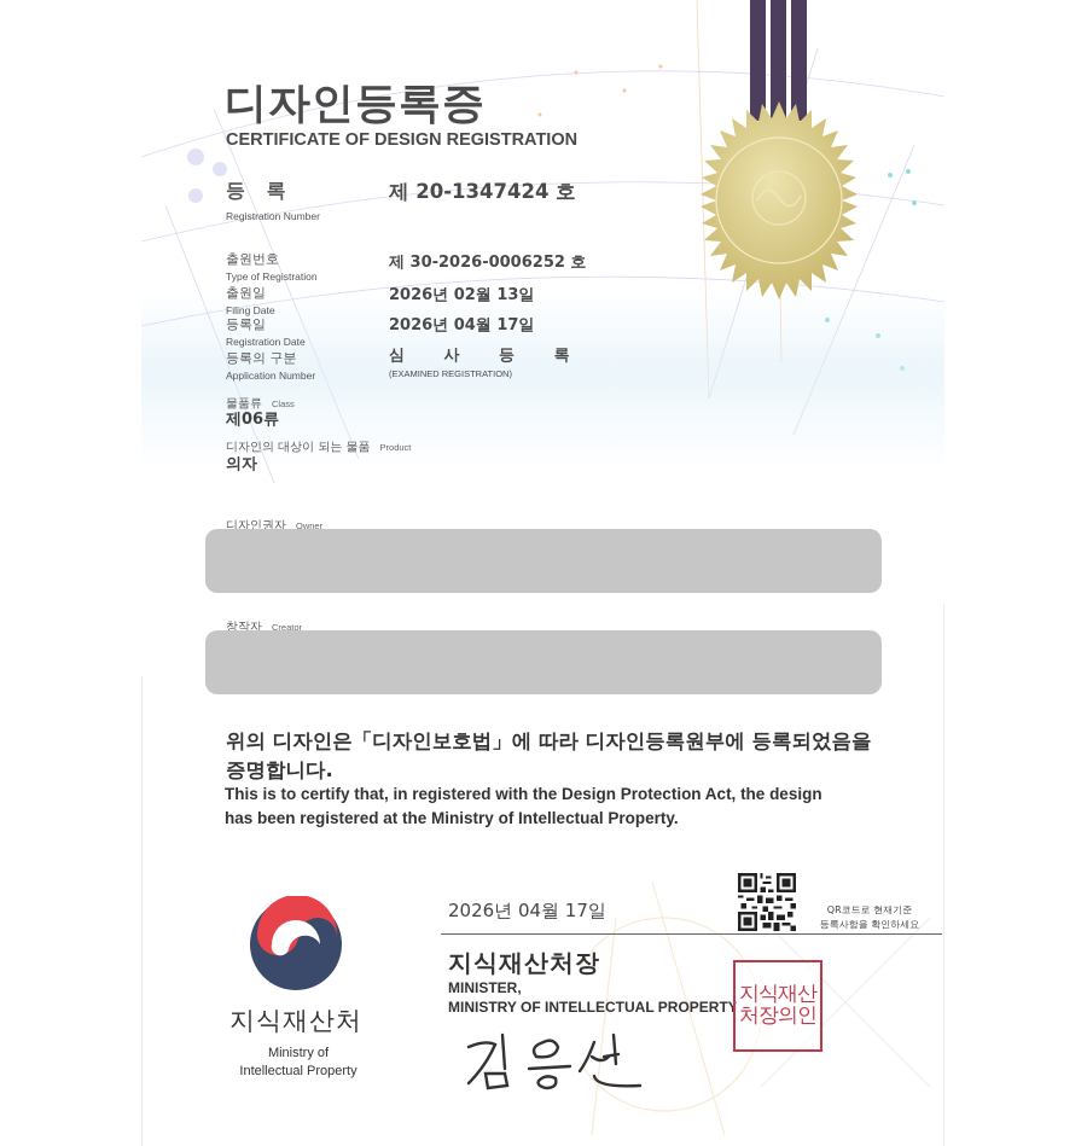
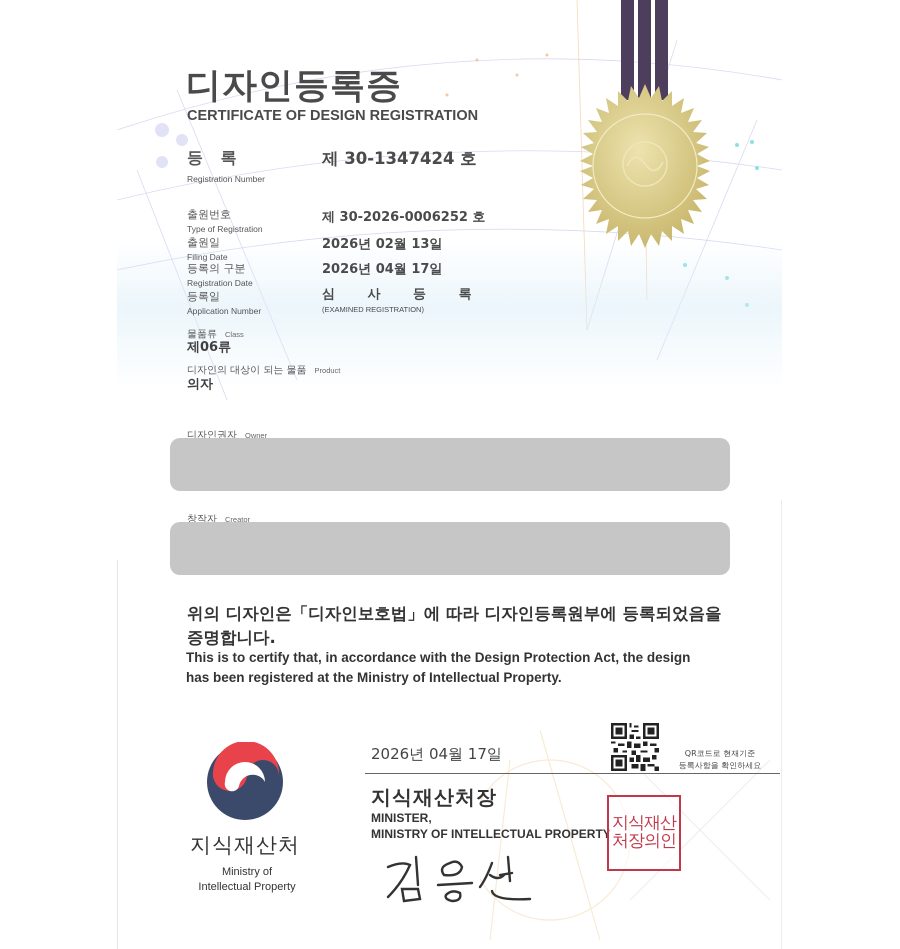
  디자인등록증
  CERTIFICATE OF DESIGN REGISTRATION
  등 록
  Registration Number
- 제 20-1347424 호
+ 제 30-1347424 호
  출원번호
  Type of Registration
  제 30-2026-0006252 호
  출원일
  Filing Date
  2026년 02월 13일
- 등록일
+ 등록의 구분
  Registration Date
  2026년 04월 17일
- 등록의 구분
+ 등록일
  Application Number
  심 사 등 록
  (EXAMINED REGISTRATION)
  물품류 Class
  제06류
  디자인의 대상이 되는 물품 Product
  의자
  디자인권자 Owner
  창작자 Creator
  위의 디자인은「디자인보호법」에 따라 디자인등록원부에 등록되었음을
  증명합니다.
- This is to certify that, in registered with the Design Protection Act, the design
+ This is to certify that, in accordance with the Design Protection Act, the design
  has been registered at the Ministry of Intellectual Property.
  지식재산처
  Ministry of
  Intellectual Property
  2026년 04월 17일
  QR코드로 현재기준
  등록사항을 확인하세요
  지식재산처장
  MINISTER,
  MINISTRY OF INTELLECTUAL PROPERTY
  지식재산
  처장의인
